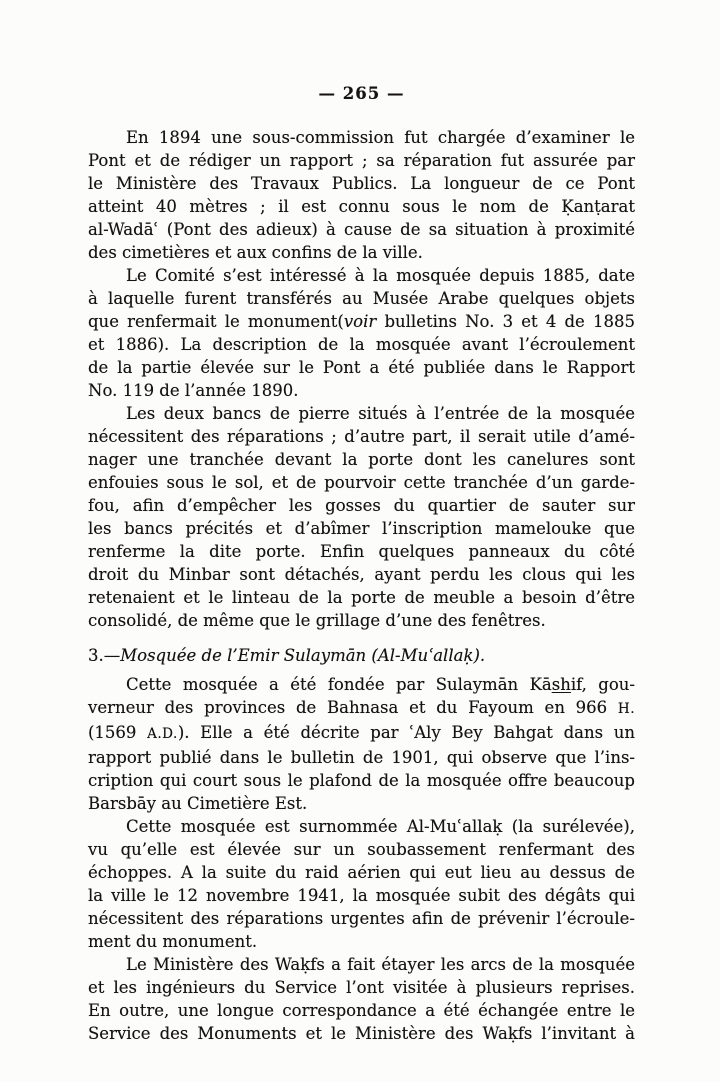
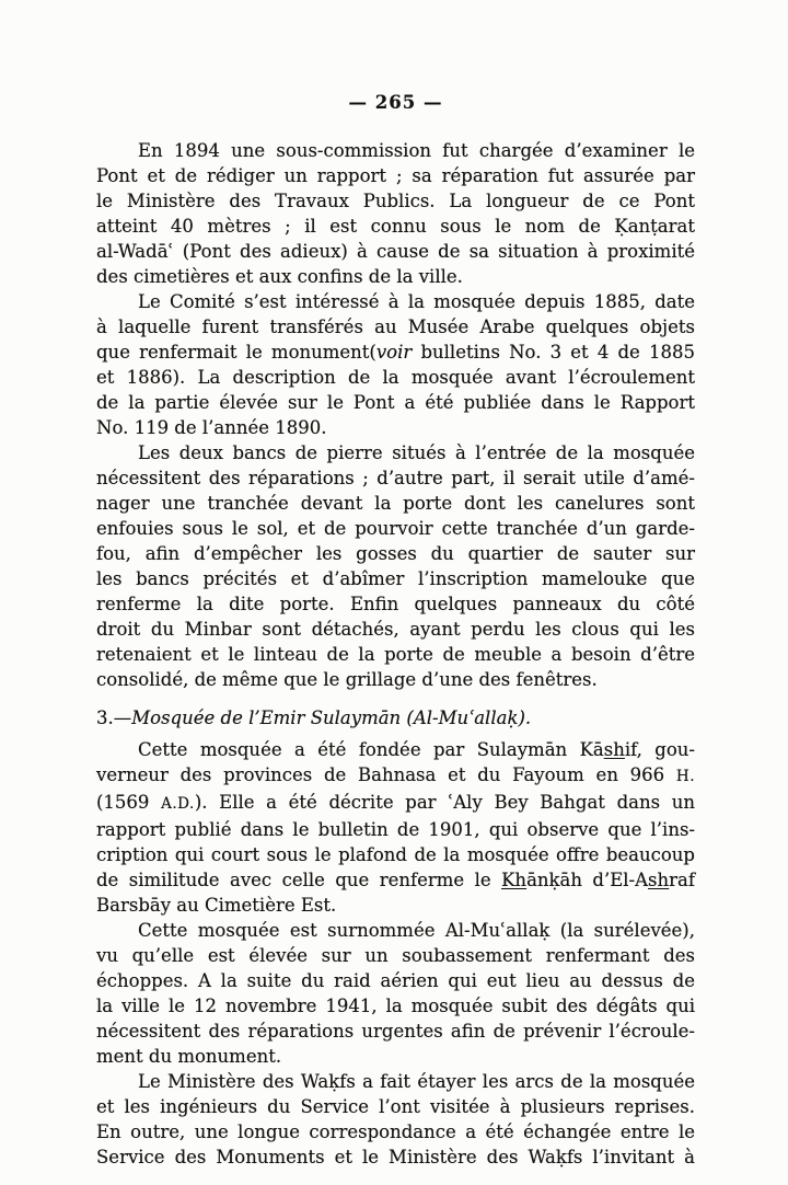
  — 265 —
  En 1894 une sous-commission fut chargée d’examiner le
  Pont et de rédiger un rapport ; sa réparation fut assurée par
  le Ministère des Travaux Publics. La longueur de ce Pont
  atteint 40 mètres ; il est connu sous le nom de Ḳanṭarat
  al-Wadāʿ (Pont des adieux) à cause de sa situation à proximité
  des cimetières et aux confins de la ville.
  Le Comité s’est intéressé à la mosquée depuis 1885, date
  à laquelle furent transférés au Musée Arabe quelques objets
  que renfermait le monument(voir bulletins No. 3 et 4 de 1885
  et 1886). La description de la mosquée avant l’écroulement
  de la partie élevée sur le Pont a été publiée dans le Rapport
  No. 119 de l’année 1890.
  Les deux bancs de pierre situés à l’entrée de la mosquée
  nécessitent des réparations ; d’autre part, il serait utile d’amé-
  nager une tranchée devant la porte dont les canelures sont
  enfouies sous le sol, et de pourvoir cette tranchée d’un garde-
  fou, afin d’empêcher les gosses du quartier de sauter sur
  les bancs précités et d’abîmer l’inscription mamelouke que
  renferme la dite porte. Enfin quelques panneaux du côté
  droit du Minbar sont détachés, ayant perdu les clous qui les
  retenaient et le linteau de la porte de meuble a besoin d’être
  consolidé, de même que le grillage d’une des fenêtres.
  3.—Mosquée de l’Emir Sulaymān (Al-Muʿallaḳ).
  Cette mosquée a été fondée par Sulaymān Kāshif, gou-
  verneur des provinces de Bahnasa et du Fayoum en 966 H.
  (1569 A.D.). Elle a été décrite par ʿAly Bey Bahgat dans un
  rapport publié dans le bulletin de 1901, qui observe que l’ins-
  cription qui court sous le plafond de la mosquée offre beaucoup
+ de similitude avec celle que renferme le Khānḳāh d’El-Ashraf
  Barsbāy au Cimetière Est.
  Cette mosquée est surnommée Al-Muʿallaḳ (la surélevée),
  vu qu’elle est élevée sur un soubassement renfermant des
  échoppes. A la suite du raid aérien qui eut lieu au dessus de
  la ville le 12 novembre 1941, la mosquée subit des dégâts qui
  nécessitent des réparations urgentes afin de prévenir l’écroule-
  ment du monument.
  Le Ministère des Waḳfs a fait étayer les arcs de la mosquée
  et les ingénieurs du Service l’ont visitée à plusieurs reprises.
  En outre, une longue correspondance a été échangée entre le
  Service des Monuments et le Ministère des Waḳfs l’invitant à
